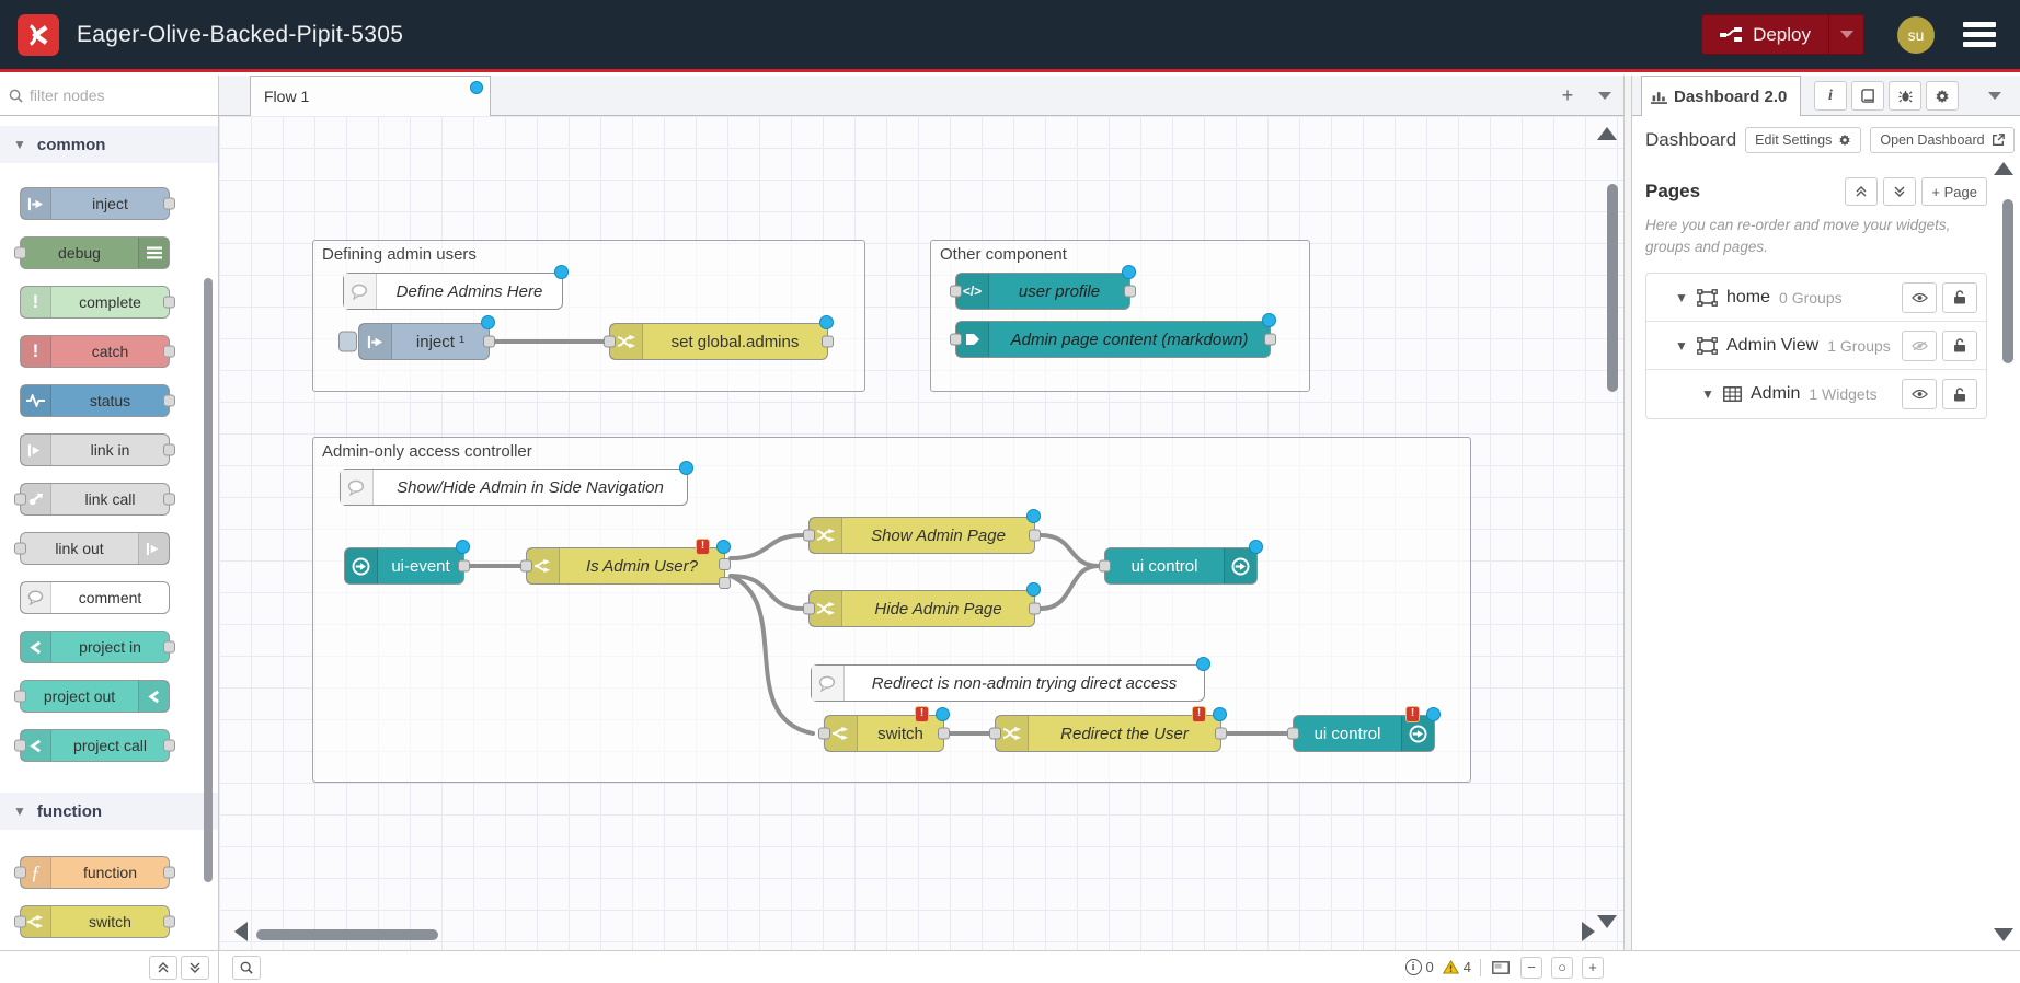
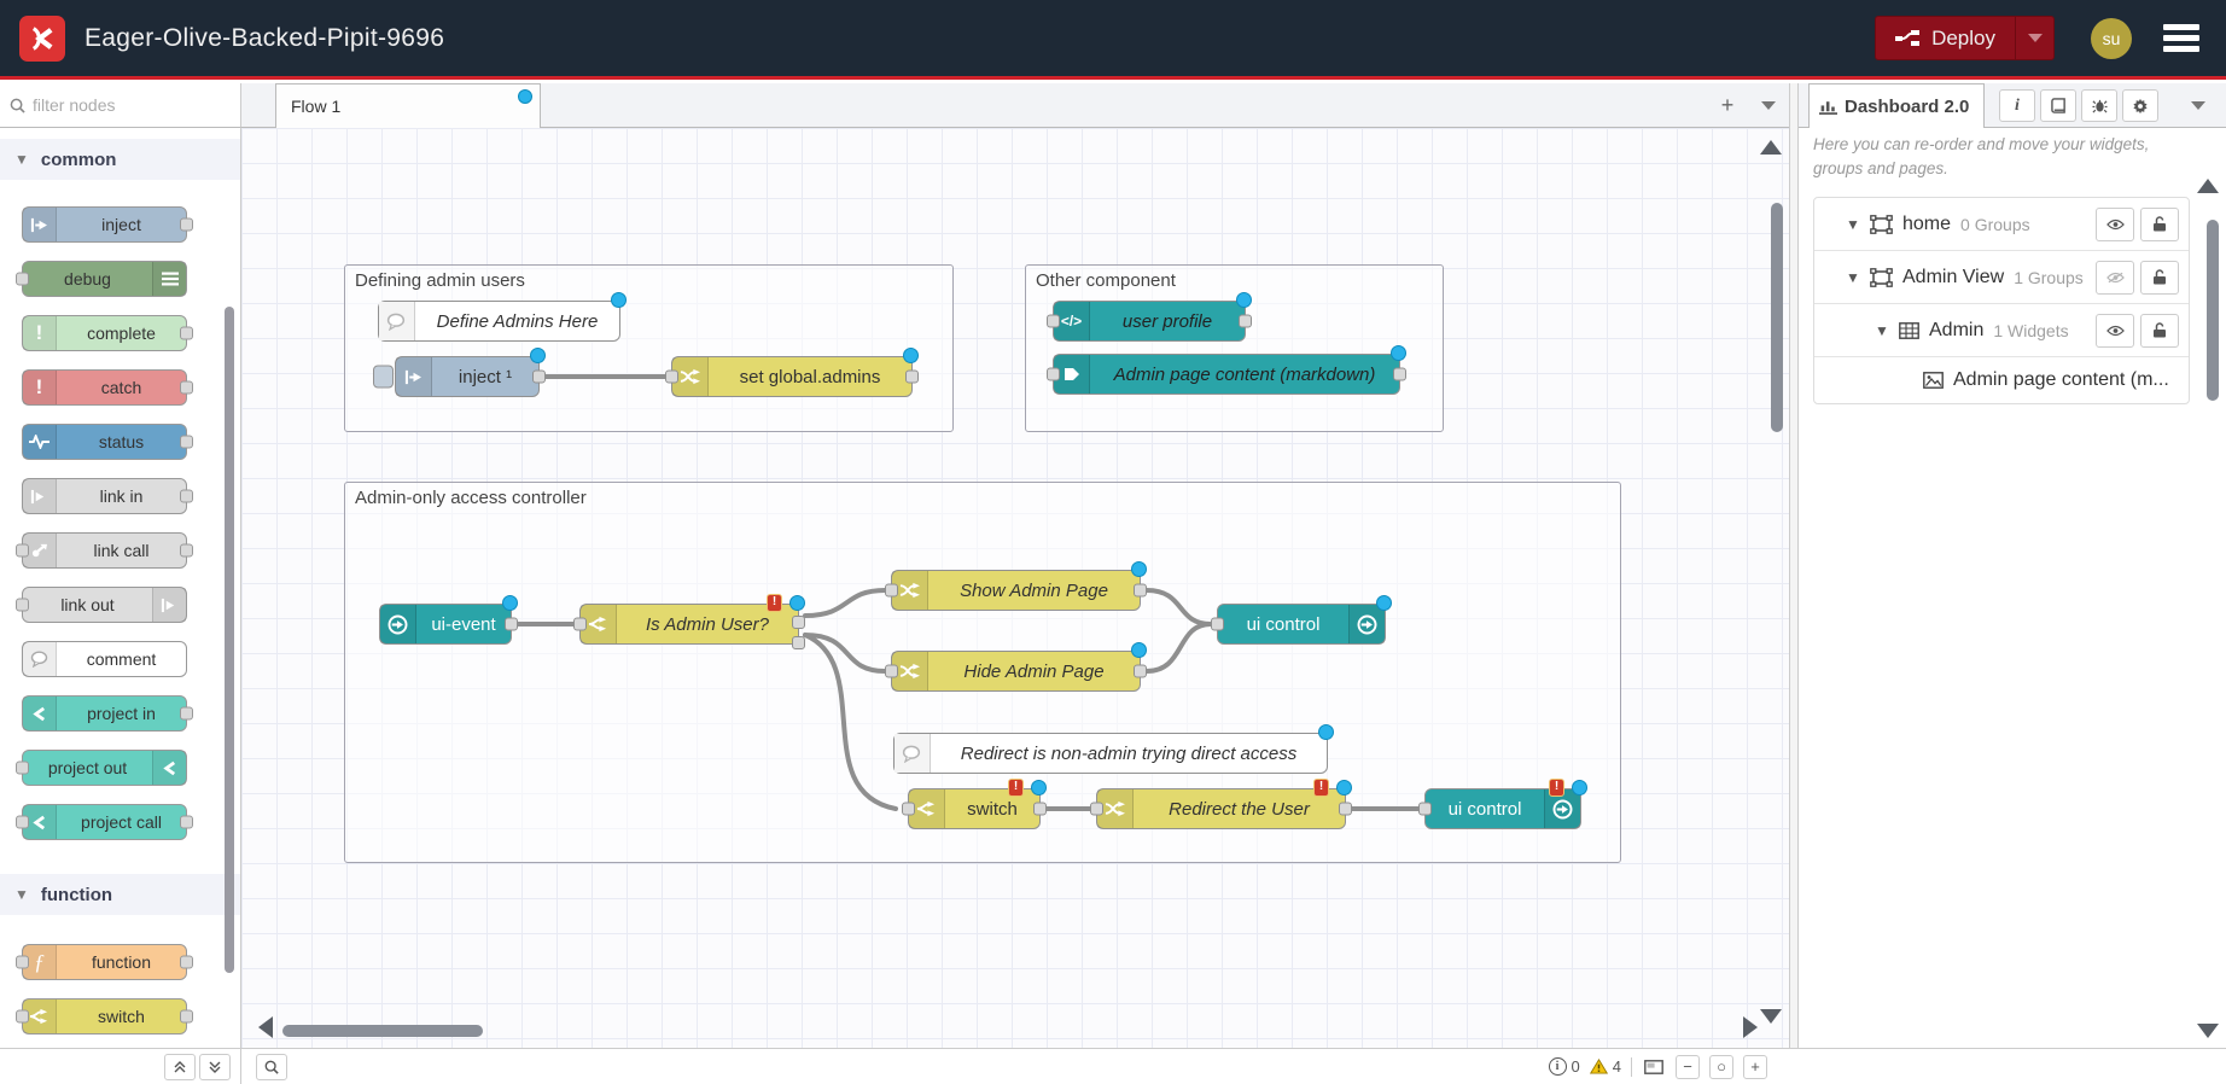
- Eager-Olive-Backed-Pipit-5305
+ Eager-Olive-Backed-Pipit-9696
  Deploy
  su
  filter nodes
  Flow 1
  +
  Dashboard 2.0
  i
  ▼
  common
  inject
  debug
  !
  complete
  !
  catch
  status
  link in
  link call
  link out
  comment
  project in
  project out
  project call
  ▼
  function
  ƒ
  function
  switch
  Defining admin users
  Other component
  Admin-only access controller
  Define Admins Here
  inject ¹
  set global.admins
  </>
  user profile
  Admin page content (markdown)
- Show/Hide Admin in Side Navigation
  ui-event
  Is Admin User?
  !
  Show Admin Page
  Hide Admin Page
  ui control
  Redirect is non-admin trying direct access
  switch
  !
  Redirect the User
  !
  ui control
  !
- Dashboard
- Edit Settings
- Open Dashboard
- Pages
- + Page
  Here you can re-order and move your widgets, groups and pages.
  ▼
  home
  0 Groups
  ▼
  Admin View
  1 Groups
  ▼
  Admin
  1 Widgets
+ Admin page content (m...
  i
  0
  4
  −
  ○
  +
